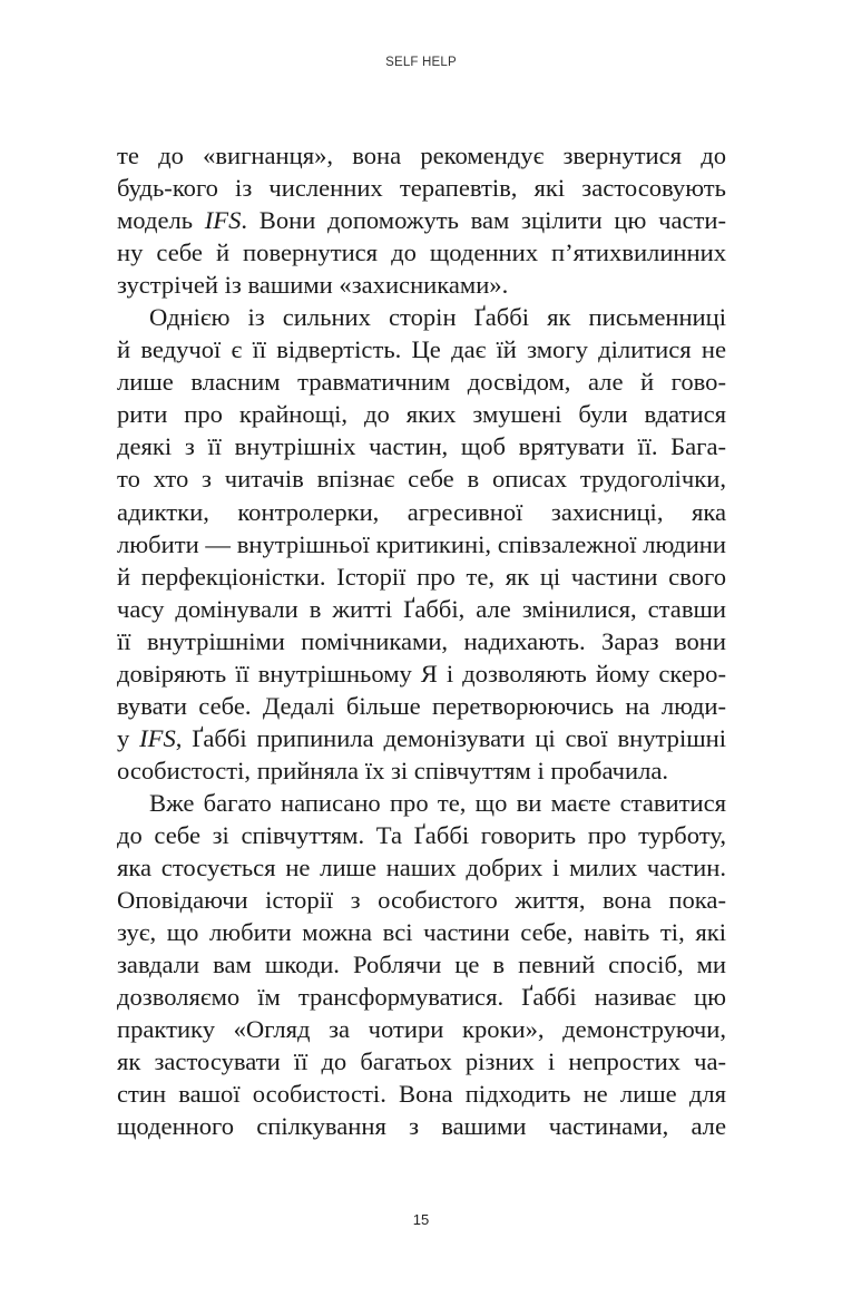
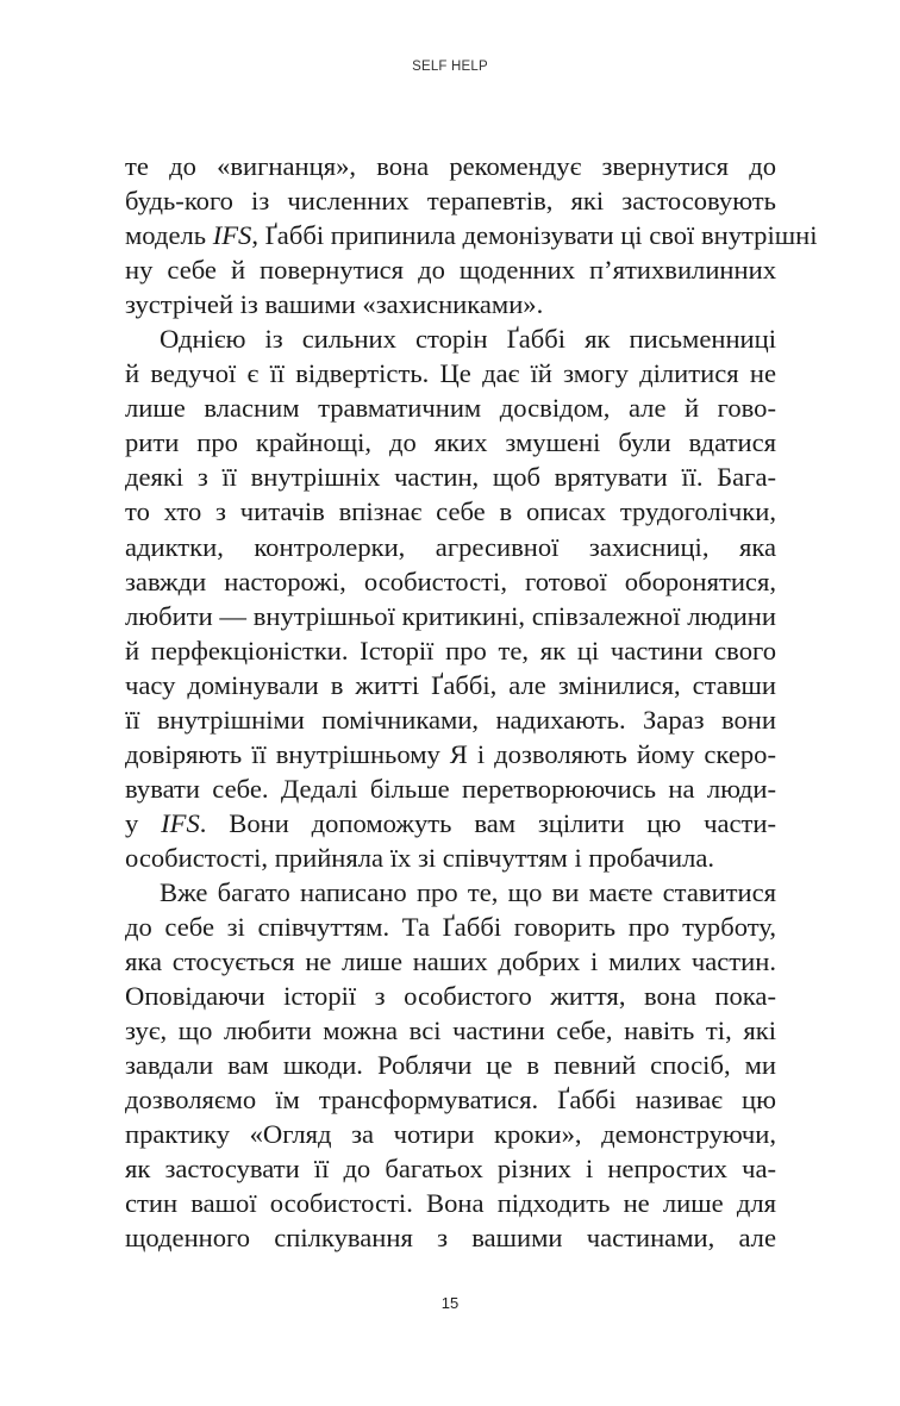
  SELF HELP
  те до «вигнанця», вона рекомендує звернутися до
  будь-кого із численних терапевтів, які застосовують
- модель IFS. Вони допоможуть вам зцілити цю части-
+ модель IFS, Ґаббі припинила демонізувати ці свої внутрішні
  ну себе й повернутися до щоденних п’ятихвилинних
  зустрічей із вашими «захисниками».
  Однією із сильних сторін Ґаббі як письменниці
  й ведучої є її відвертість. Це дає їй змогу ділитися не
  лише власним травматичним досвідом, але й гово-
  рити про крайнощі, до яких змушені були вдатися
  деякі з її внутрішніх частин, щоб врятувати її. Бага-
  то хто з читачів впізнає себе в описах трудоголічки,
  адиктки, контролерки, агресивної захисниці, яка
+ завжди насторожі, особистості, готової оборонятися,
  любити — внутрішньої критикині, співзалежної людини
  й перфекціоністки. Історії про те, як ці частини свого
  часу домінували в житті Ґаббі, але змінилися, ставши
  її внутрішніми помічниками, надихають. Зараз вони
  довіряють її внутрішньому Я і дозволяють йому скеро-
  вувати себе. Дедалі більше перетворюючись на люди-
- у IFS, Ґаббі припинила демонізувати ці свої внутрішні
+ у IFS. Вони допоможуть вам зцілити цю части-
  особистості, прийняла їх зі співчуттям і пробачила.
  Вже багато написано про те, що ви маєте ставитися
  до себе зі співчуттям. Та Ґаббі говорить про турботу,
  яка стосується не лише наших добрих і милих частин.
  Оповідаючи історії з особистого життя, вона пока-
  зує, що любити можна всі частини себе, навіть ті, які
  завдали вам шкоди. Роблячи це в певний спосіб, ми
  дозволяємо їм трансформуватися. Ґаббі називає цю
  практику «Огляд за чотири кроки», демонструючи,
  як застосувати її до багатьох різних і непростих ча-
  стин вашої особистості. Вона підходить не лише для
  щоденного спілкування з вашими частинами, але
  15
